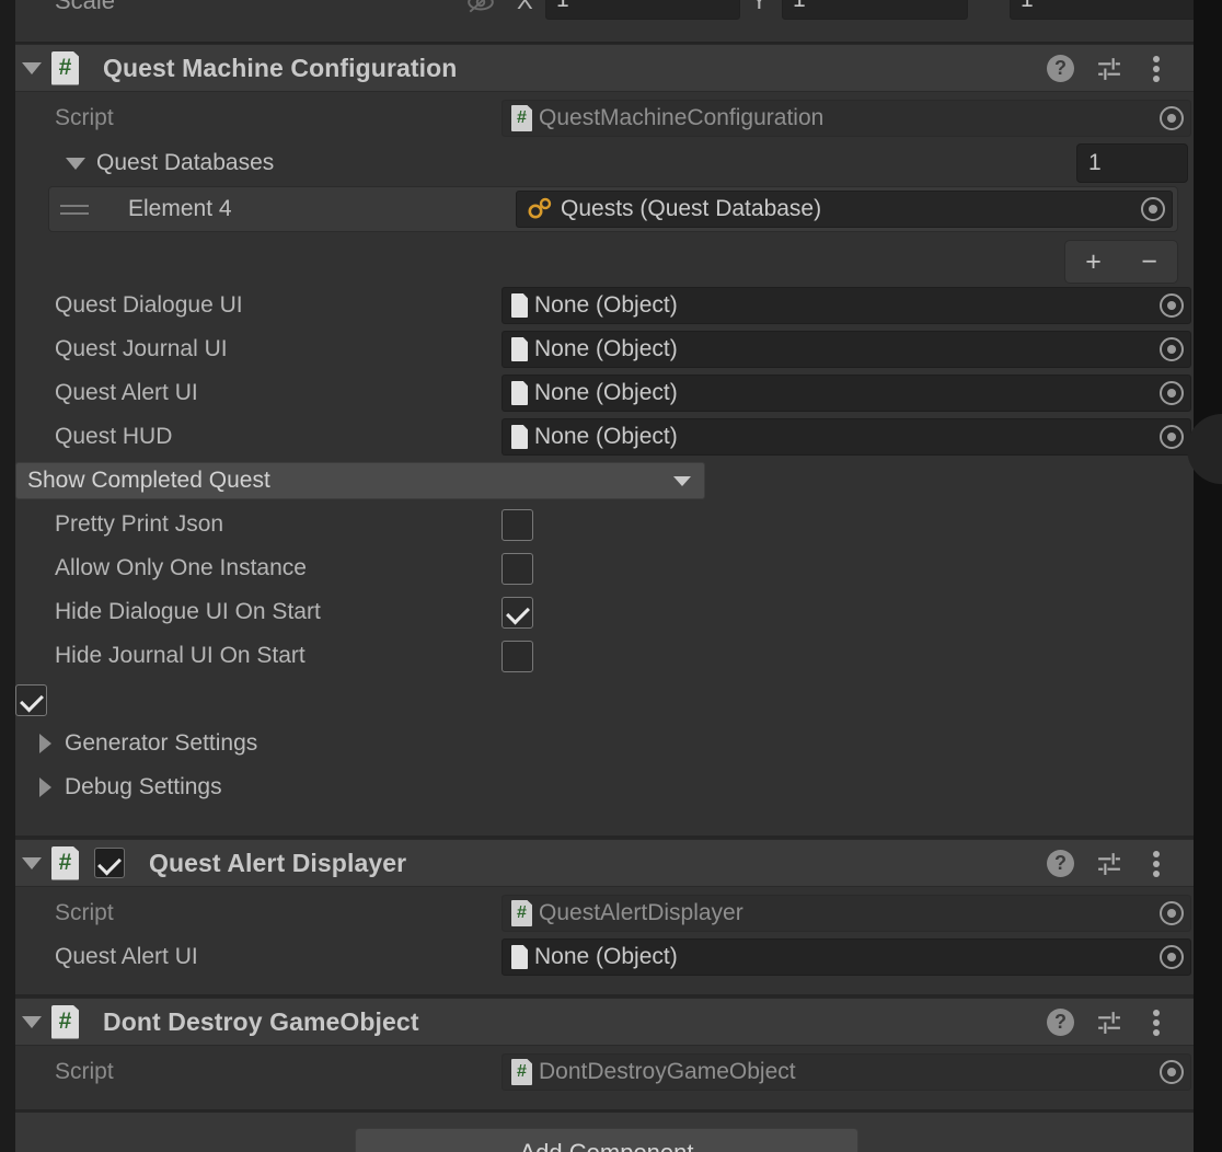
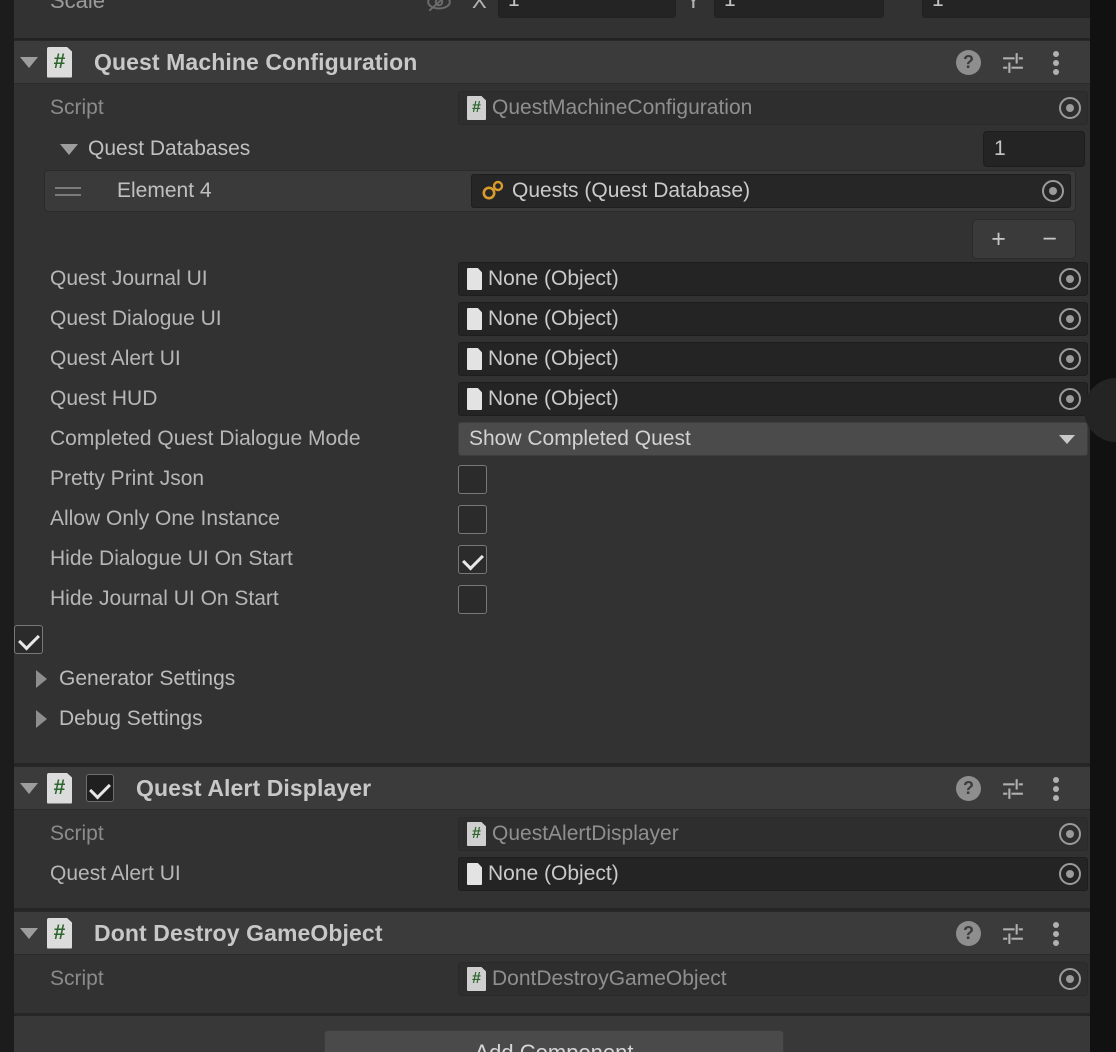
  Scale
  X
  Y
  #
  Quest Machine Configuration
  ?
  Script
  #
  QuestMachineConfiguration
  Quest Databases
  1
  Element 4
  Quests (Quest Database)
  +
  −
- Quest Dialogue UI
+ Quest Journal UI
  None (Object)
- Quest Journal UI
+ Quest Dialogue UI
  None (Object)
  Quest Alert UI
  None (Object)
  Quest HUD
  None (Object)
+ Completed Quest Dialogue Mode
  Show Completed Quest
  Pretty Print Json
  Allow Only One Instance
  Hide Dialogue UI On Start
  Hide Journal UI On Start
  Generator Settings
  Debug Settings
  #
  Quest Alert Displayer
  ?
  Script
  #
  QuestAlertDisplayer
  Quest Alert UI
  None (Object)
  #
  Dont Destroy GameObject
  ?
  Script
  #
  DontDestroyGameObject
